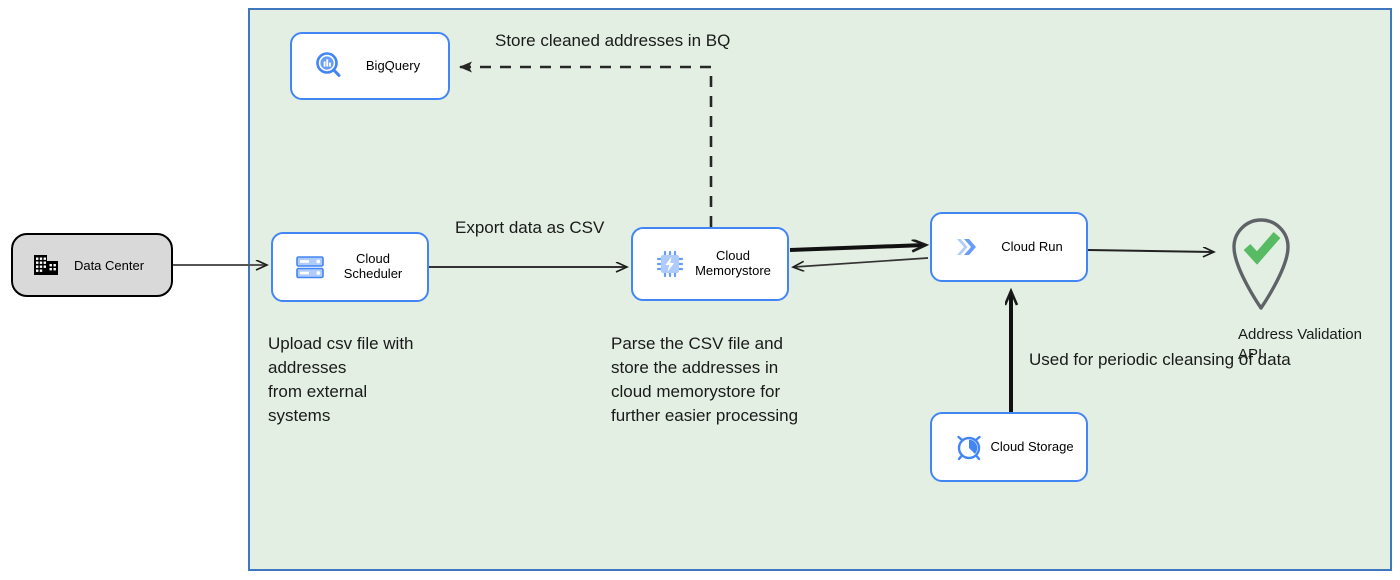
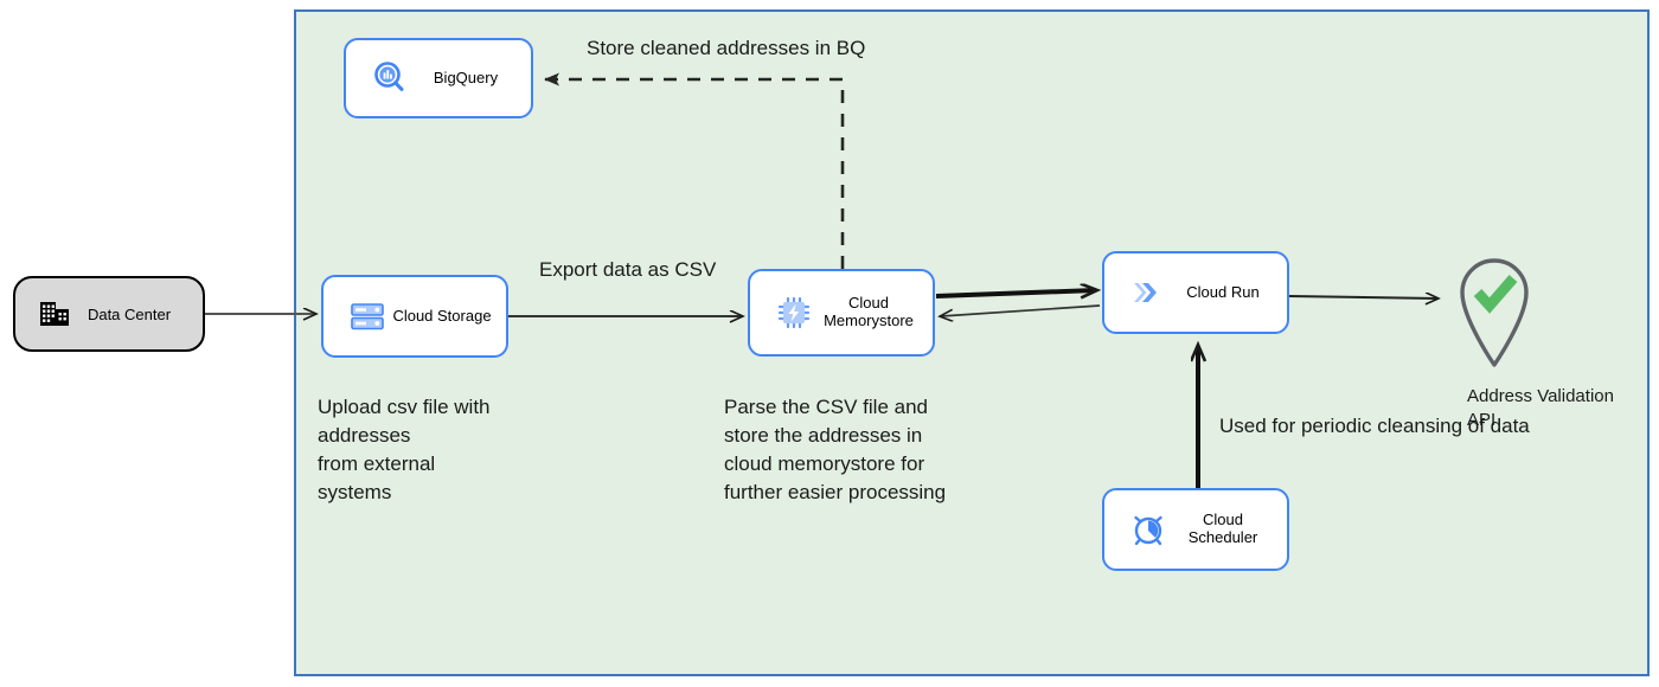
  Data Center
  BigQuery
- Cloud Scheduler
+ Cloud Storage
  Cloud
  Memorystore
  Cloud Run
- Cloud Storage
+ Cloud Scheduler
  Address Validation
  API
  Store cleaned addresses in BQ
  Export data as CSV
  Used for periodic cleansing of data
  Upload csv file with
  addresses
  from external
  systems
  Parse the CSV file and
  store the addresses in
  cloud memorystore for
  further easier processing
